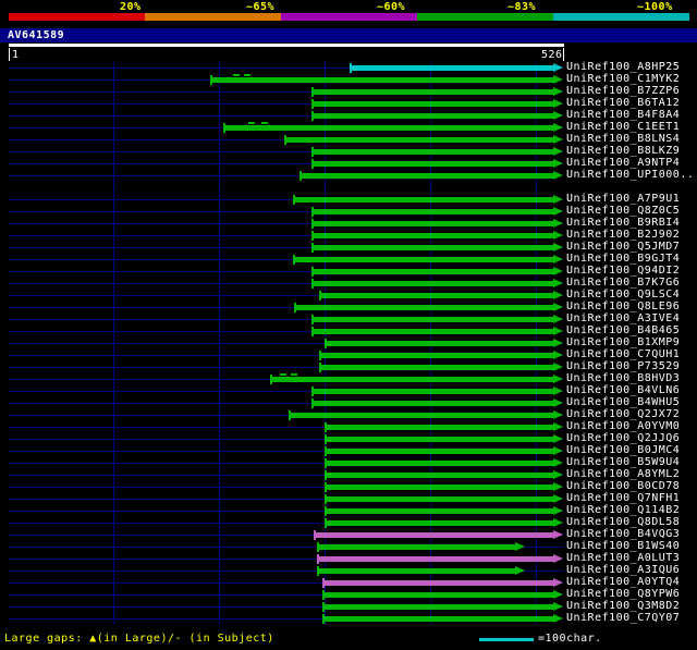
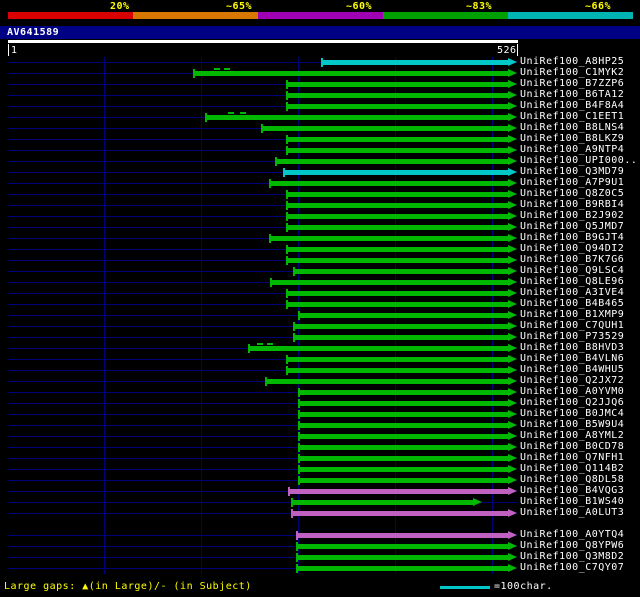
  20%
  ~65%
  ~60%
  ~83%
- ~100%
+ ~66%
  AV641589
  1
  526
  UniRef100_A8HP25
  UniRef100_C1MYK2
  UniRef100_B7ZZP6
  UniRef100_B6TA12
  UniRef100_B4F8A4
  UniRef100_C1EET1
  UniRef100_B8LNS4
  UniRef100_B8LKZ9
  UniRef100_A9NTP4
  UniRef100_UPI000..
+ UniRef100_Q3MD79
  UniRef100_A7P9U1
  UniRef100_Q8Z0C5
  UniRef100_B9RBI4
  UniRef100_B2J902
  UniRef100_Q5JMD7
  UniRef100_B9GJT4
  UniRef100_Q94DI2
  UniRef100_B7K7G6
  UniRef100_Q9LSC4
  UniRef100_Q8LE96
  UniRef100_A3IVE4
  UniRef100_B4B465
  UniRef100_B1XMP9
  UniRef100_C7QUH1
  UniRef100_P73529
  UniRef100_B8HVD3
  UniRef100_B4VLN6
  UniRef100_B4WHU5
  UniRef100_Q2JX72
  UniRef100_A0YVM0
  UniRef100_Q2JJQ6
  UniRef100_B0JMC4
  UniRef100_B5W9U4
  UniRef100_A8YML2
  UniRef100_B0CD78
  UniRef100_Q7NFH1
  UniRef100_Q114B2
  UniRef100_Q8DL58
  UniRef100_B4VQG3
  UniRef100_B1WS40
  UniRef100_A0LUT3
- UniRef100_A3IQU6
  UniRef100_A0YTQ4
  UniRef100_Q8YPW6
  UniRef100_Q3M8D2
  UniRef100_C7QY07
  Large gaps: ▲(in Large)/- (in Subject)
  =100char.
